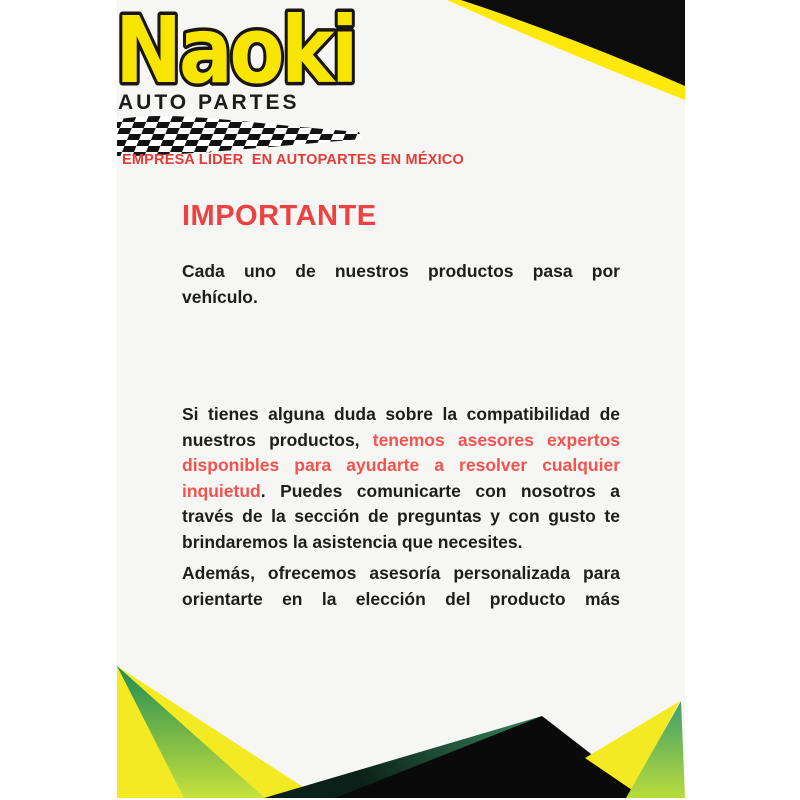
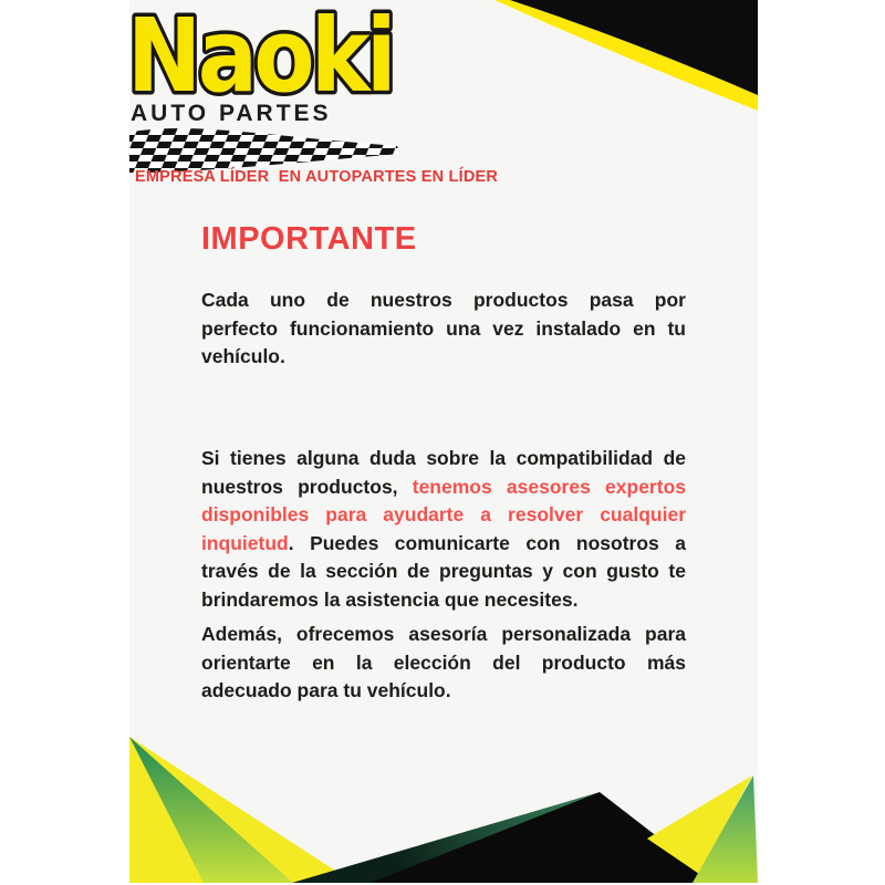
  Naoki
  AUTO PARTES
- EMPRESA LÍDER EN AUTOPARTES EN MÉXICO
+ EMPRESA LÍDER EN AUTOPARTES EN LÍDER
  IMPORTANTE
  Cada uno de nuestros productos pasa por
+ perfecto funcionamiento una vez instalado en tu
  vehículo.
  Si tienes alguna duda sobre la compatibilidad de
  nuestros productos, tenemos asesores expertos
  disponibles para ayudarte a resolver cualquier
  inquietud. Puedes comunicarte con nosotros a
  través de la sección de preguntas y con gusto te
  brindaremos la asistencia que necesites.
  Además, ofrecemos asesoría personalizada para
  orientarte en la elección del producto más
+ adecuado para tu vehículo.
